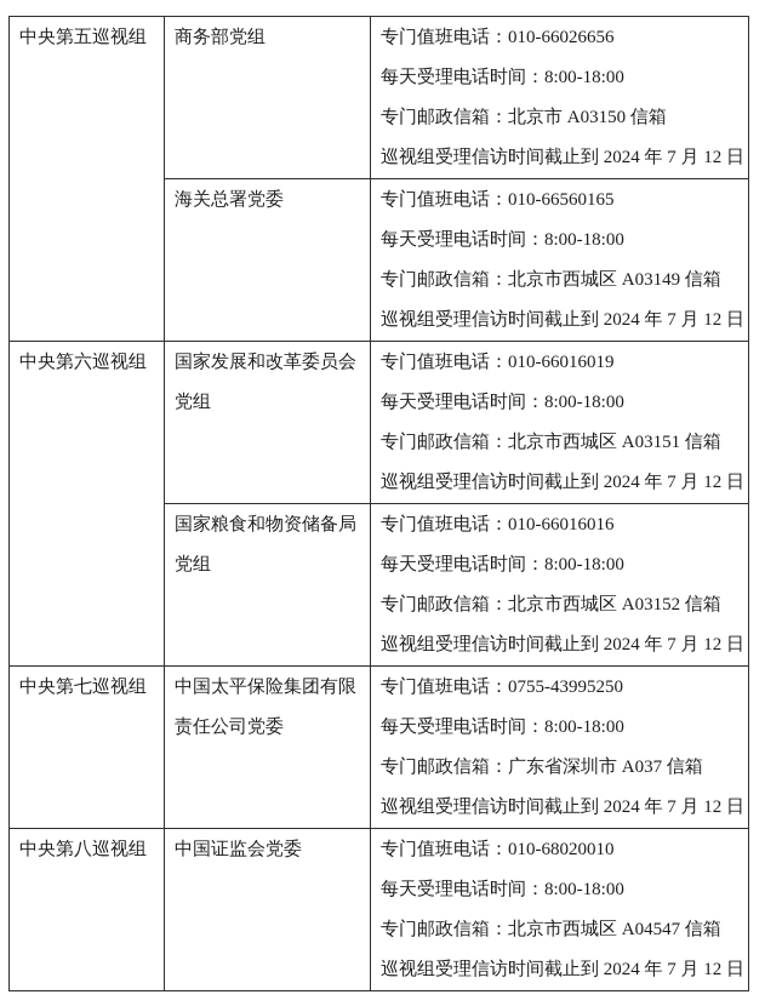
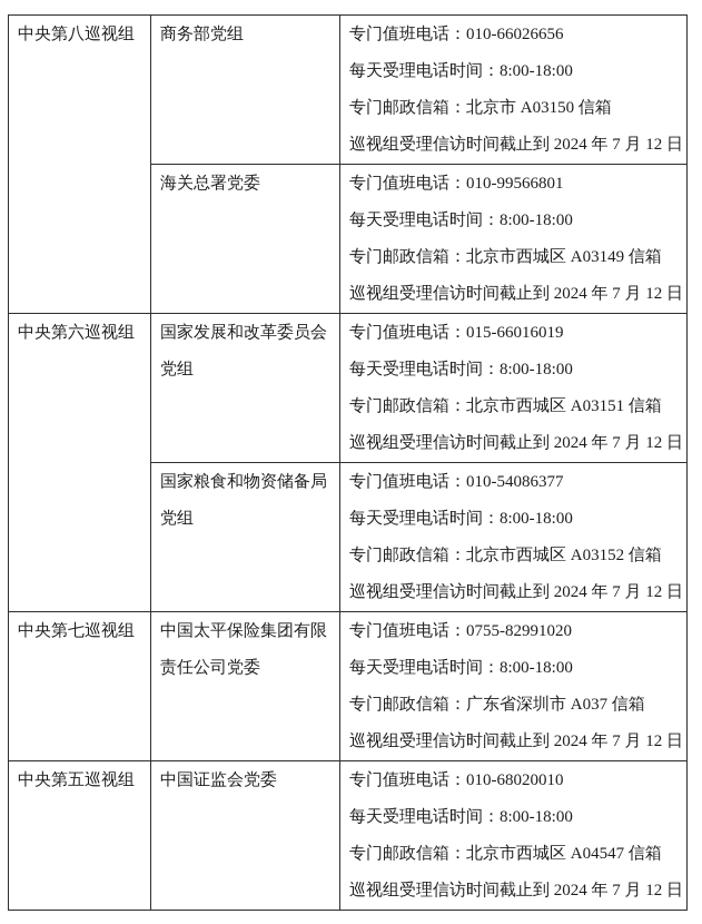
- 中央第五巡视组	商务部党组	专门值班电话：010-66026656 每天受理电话时间：8:00-18:00 专门邮政信箱：北京市 A03150 信箱 巡视组受理信访时间截止到 2024 年 7 月 12 日
+ 中央第八巡视组	商务部党组	专门值班电话：010-66026656 每天受理电话时间：8:00-18:00 专门邮政信箱：北京市 A03150 信箱 巡视组受理信访时间截止到 2024 年 7 月 12 日
- 海关总署党委	专门值班电话：010-66560165 每天受理电话时间：8:00-18:00 专门邮政信箱：北京市西城区 A03149 信箱 巡视组受理信访时间截止到 2024 年 7 月 12 日
+ 海关总署党委	专门值班电话：010-99566801 每天受理电话时间：8:00-18:00 专门邮政信箱：北京市西城区 A03149 信箱 巡视组受理信访时间截止到 2024 年 7 月 12 日
- 中央第六巡视组	国家发展和改革委员会 党组	专门值班电话：010-66016019 每天受理电话时间：8:00-18:00 专门邮政信箱：北京市西城区 A03151 信箱 巡视组受理信访时间截止到 2024 年 7 月 12 日
+ 中央第六巡视组	国家发展和改革委员会 党组	专门值班电话：015-66016019 每天受理电话时间：8:00-18:00 专门邮政信箱：北京市西城区 A03151 信箱 巡视组受理信访时间截止到 2024 年 7 月 12 日
- 国家粮食和物资储备局 党组	专门值班电话：010-66016016 每天受理电话时间：8:00-18:00 专门邮政信箱：北京市西城区 A03152 信箱 巡视组受理信访时间截止到 2024 年 7 月 12 日
+ 国家粮食和物资储备局 党组	专门值班电话：010-54086377 每天受理电话时间：8:00-18:00 专门邮政信箱：北京市西城区 A03152 信箱 巡视组受理信访时间截止到 2024 年 7 月 12 日
- 中央第七巡视组	中国太平保险集团有限 责任公司党委	专门值班电话：0755-43995250 每天受理电话时间：8:00-18:00 专门邮政信箱：广东省深圳市 A037 信箱 巡视组受理信访时间截止到 2024 年 7 月 12 日
+ 中央第七巡视组	中国太平保险集团有限 责任公司党委	专门值班电话：0755-82991020 每天受理电话时间：8:00-18:00 专门邮政信箱：广东省深圳市 A037 信箱 巡视组受理信访时间截止到 2024 年 7 月 12 日
- 中央第八巡视组	中国证监会党委	专门值班电话：010-68020010 每天受理电话时间：8:00-18:00 专门邮政信箱：北京市西城区 A04547 信箱 巡视组受理信访时间截止到 2024 年 7 月 12 日
+ 中央第五巡视组	中国证监会党委	专门值班电话：010-68020010 每天受理电话时间：8:00-18:00 专门邮政信箱：北京市西城区 A04547 信箱 巡视组受理信访时间截止到 2024 年 7 月 12 日
